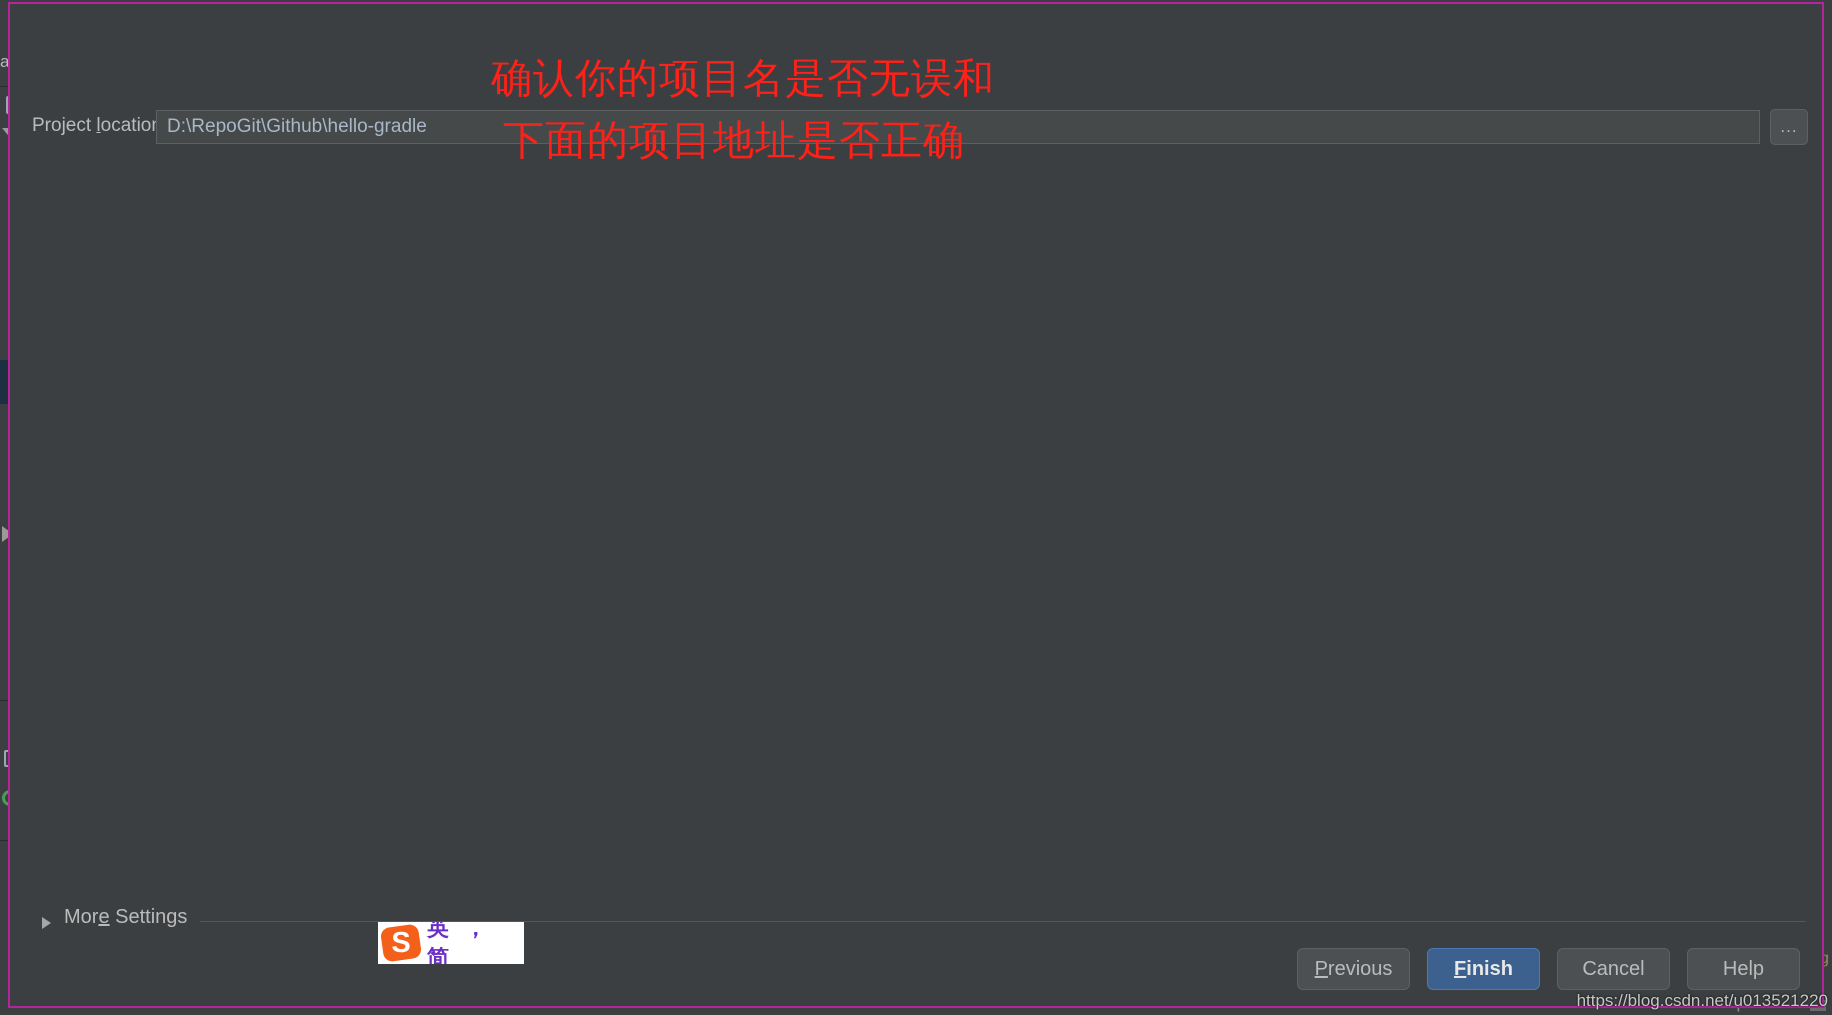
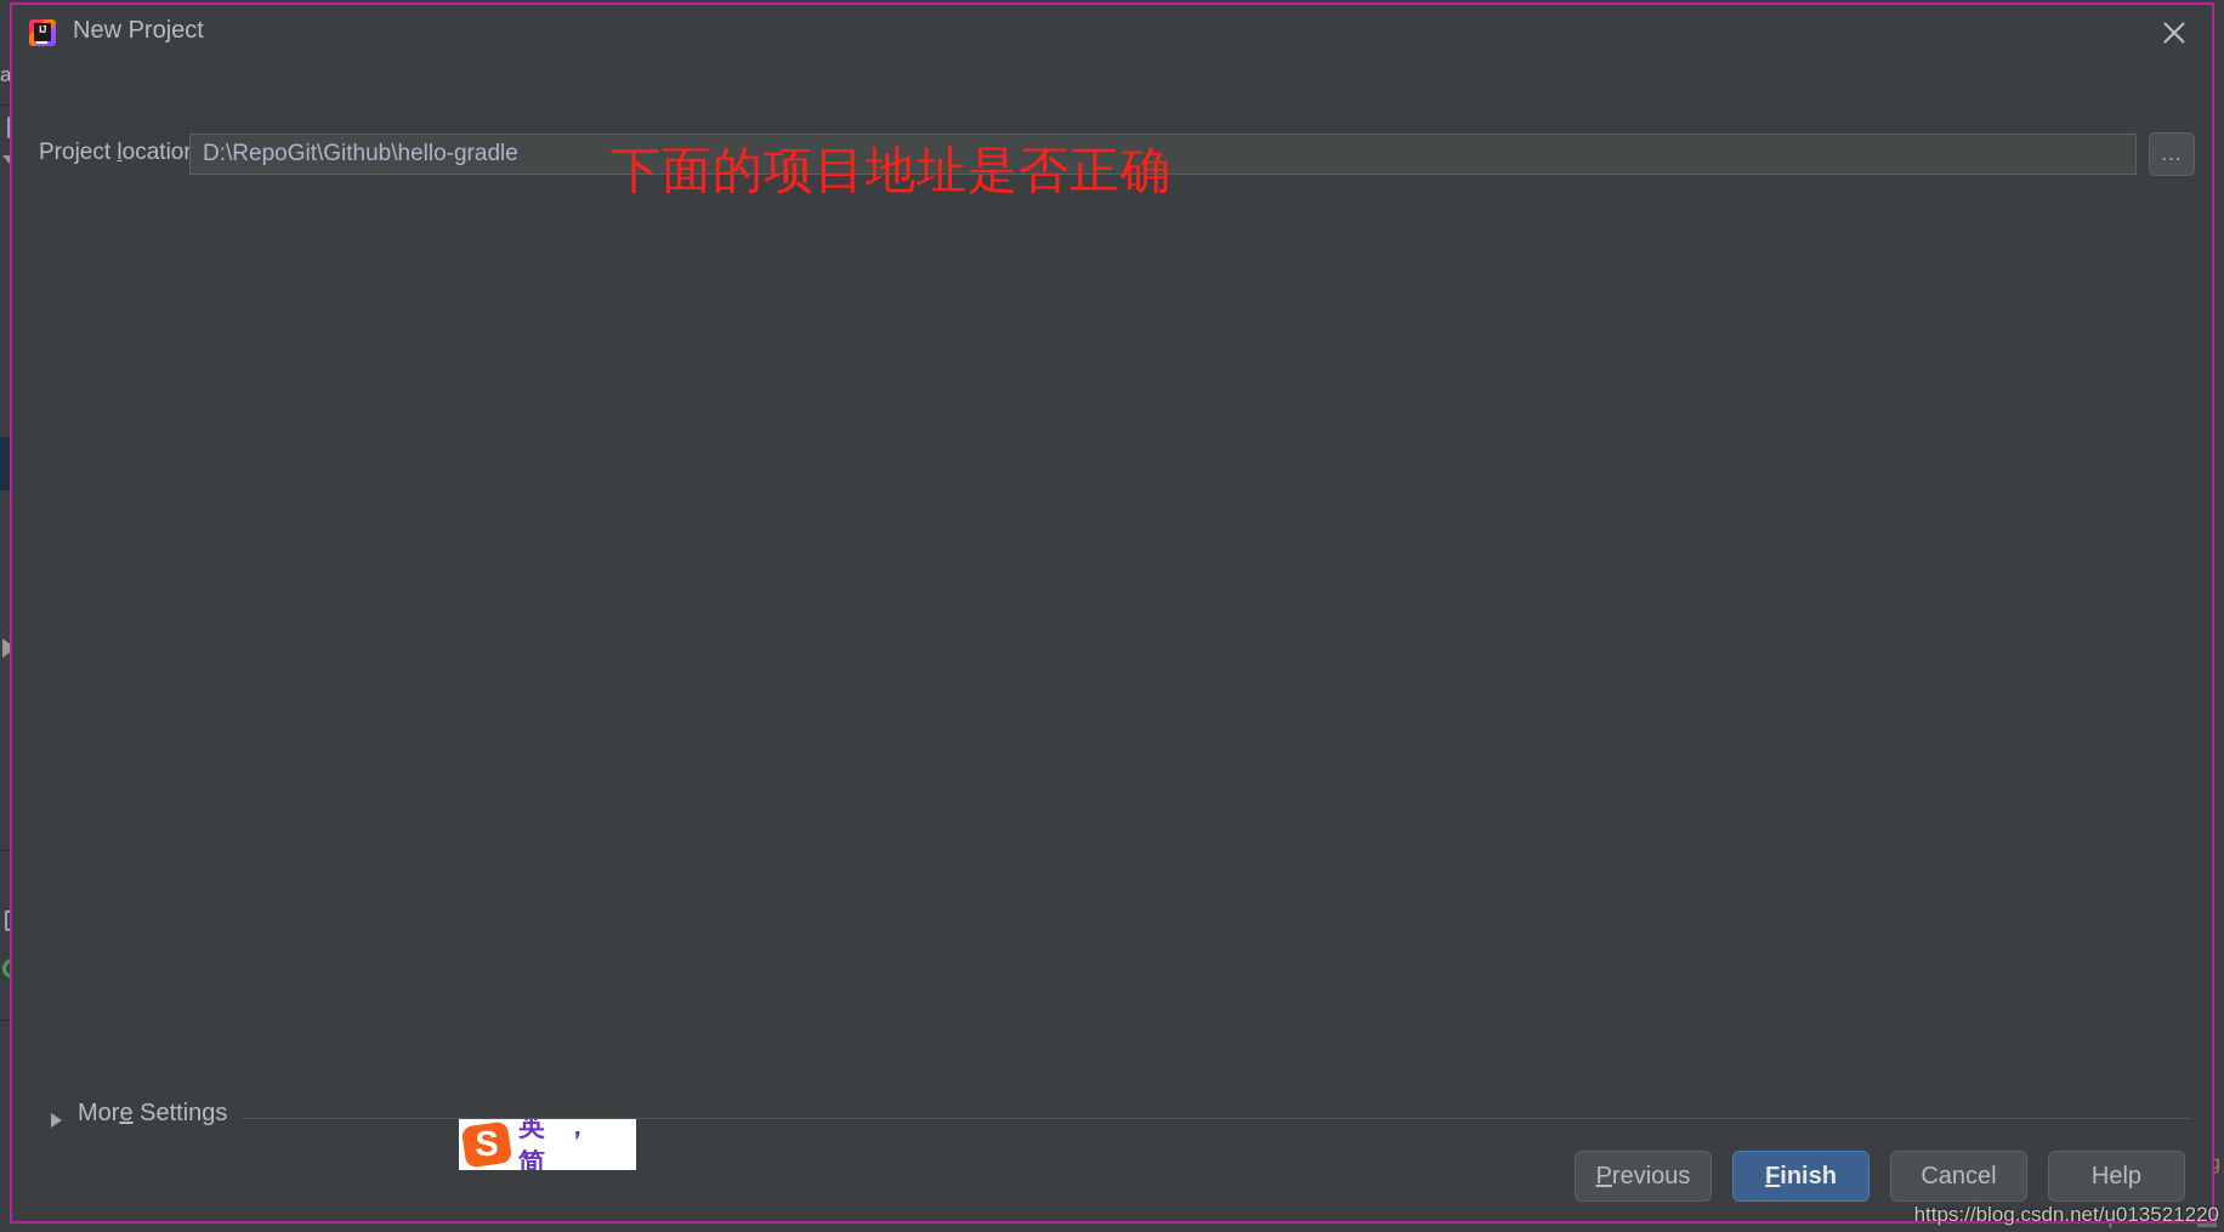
  g
+ IJ
+ New Project
  Project locatio
  D:\RepoGit\Github\hello-gradle
  ...
- 确认你的项目名是否无误和
  下面的项目地址是否正确
  More Settings
  英 ， 简
  P
  revious
  F
  inish
  Cancel
  Help
  https://blog.csdn.net/u013521220
